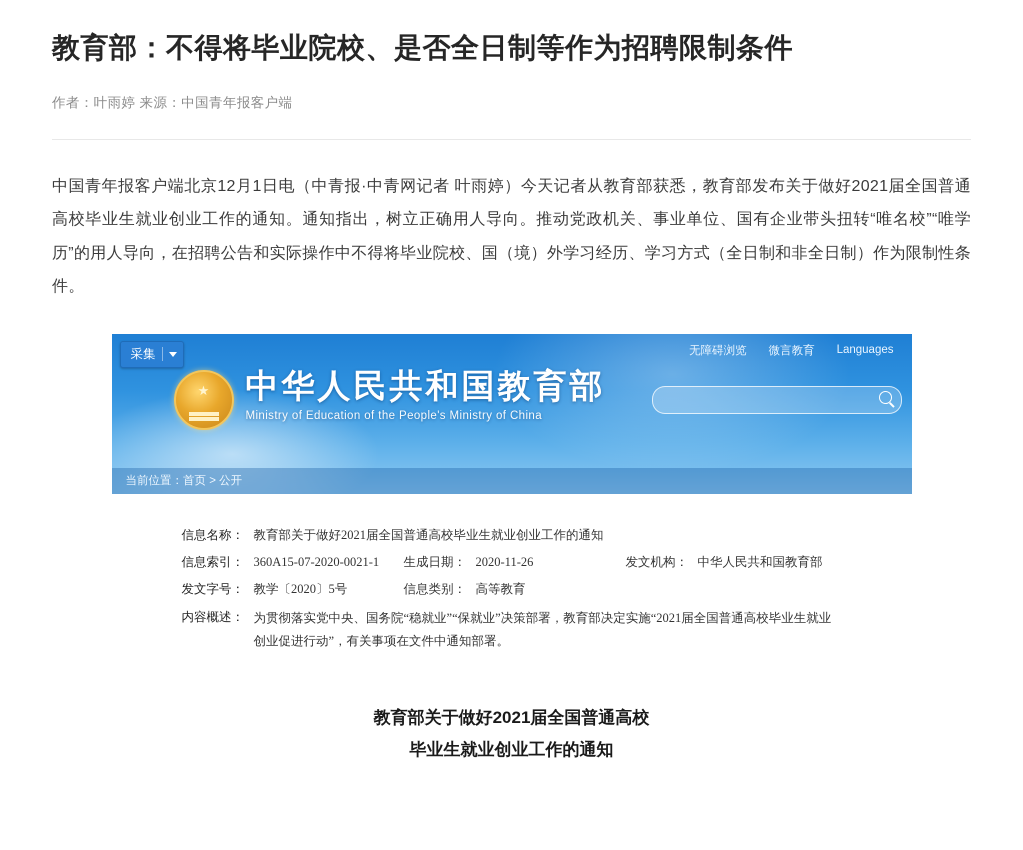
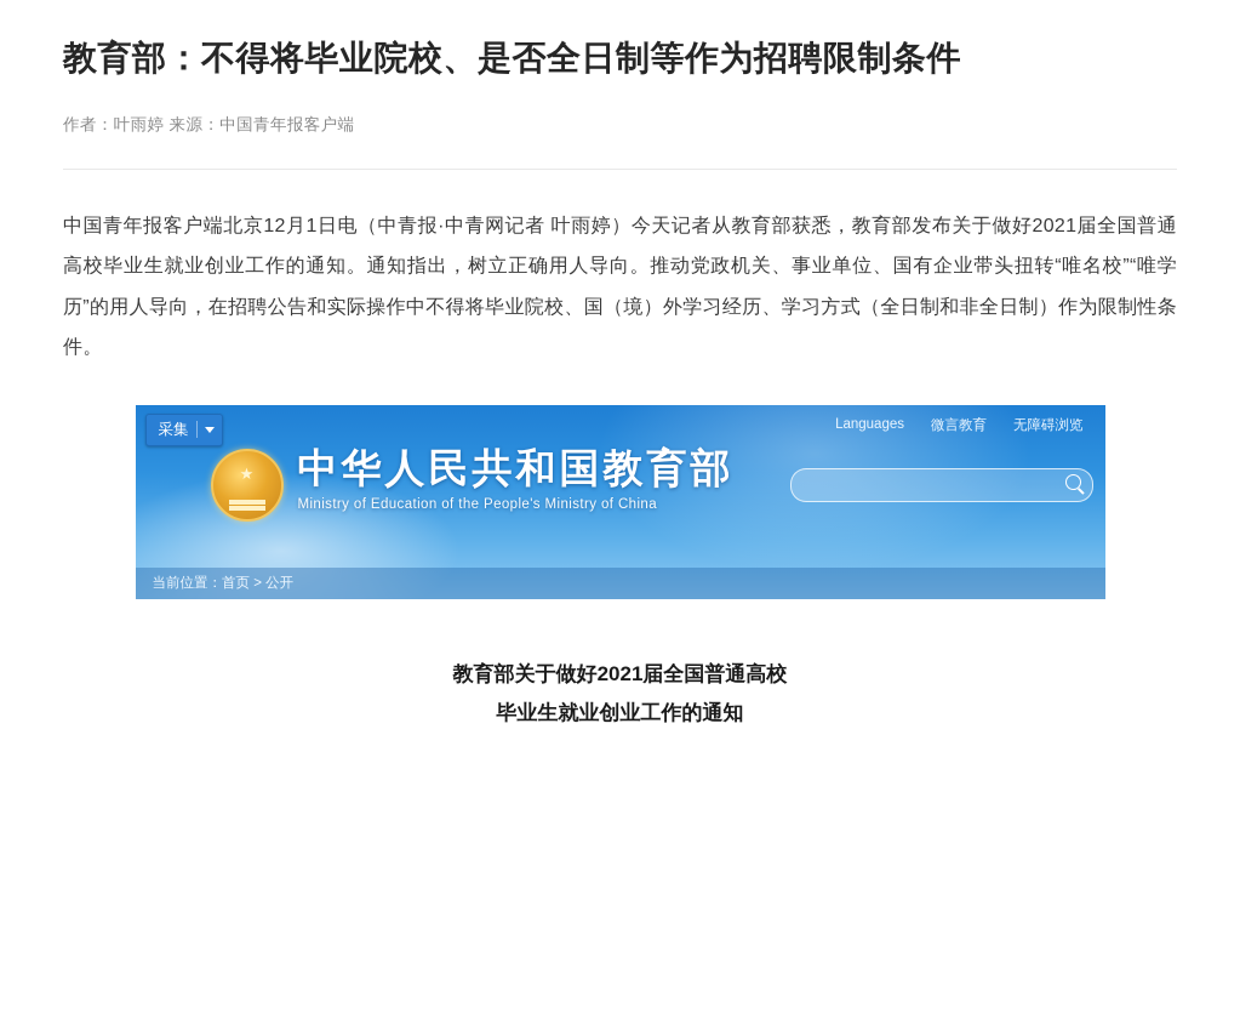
  教育部：不得将毕业院校、是否全日制等作为招聘限制条件
  作者：叶雨婷 来源：中国青年报客户端
  中国青年报客户端北京12月1日电（中青报·中青网记者 叶雨婷）今天记者从教育部获悉，教育部发布关于做好2021届全国普通高校毕业生就业创业工作的通知。通知指出，树立正确用人导向。推动党政机关、事业单位、国有企业带头扭转“唯名校”“唯学历”的用人导向，在招聘公告和实际操作中不得将毕业院校、国（境）外学习经历、学习方式（全日制和非全日制）作为限制性条件。
  采集
  ★
  中华人民共和国教育部
  Ministry of Education of the People's Ministry of China
- 无障碍浏览
+ Languages
  微言教育
- Languages
+ 无障碍浏览
  当前位置：首页 > 公开
- 信息名称：	教育部关于做好2021届全国普通高校毕业生就业创业工作的通知
- 信息索引：	360A15-07-2020-0021-1	生成日期：	2020-11-26	发文机构：	中华人民共和国教育部
- 发文字号：	教学〔2020〕5号	信息类别：	高等教育
- 内容概述：	为贯彻落实党中央、国务院“稳就业”“保就业”决策部署，教育部决定实施“2021届全国普通高校毕业生就业创业促进行动”，有关事项在文件中通知部署。
  教育部关于做好2021届全国普通高校
  毕业生就业创业工作的通知
